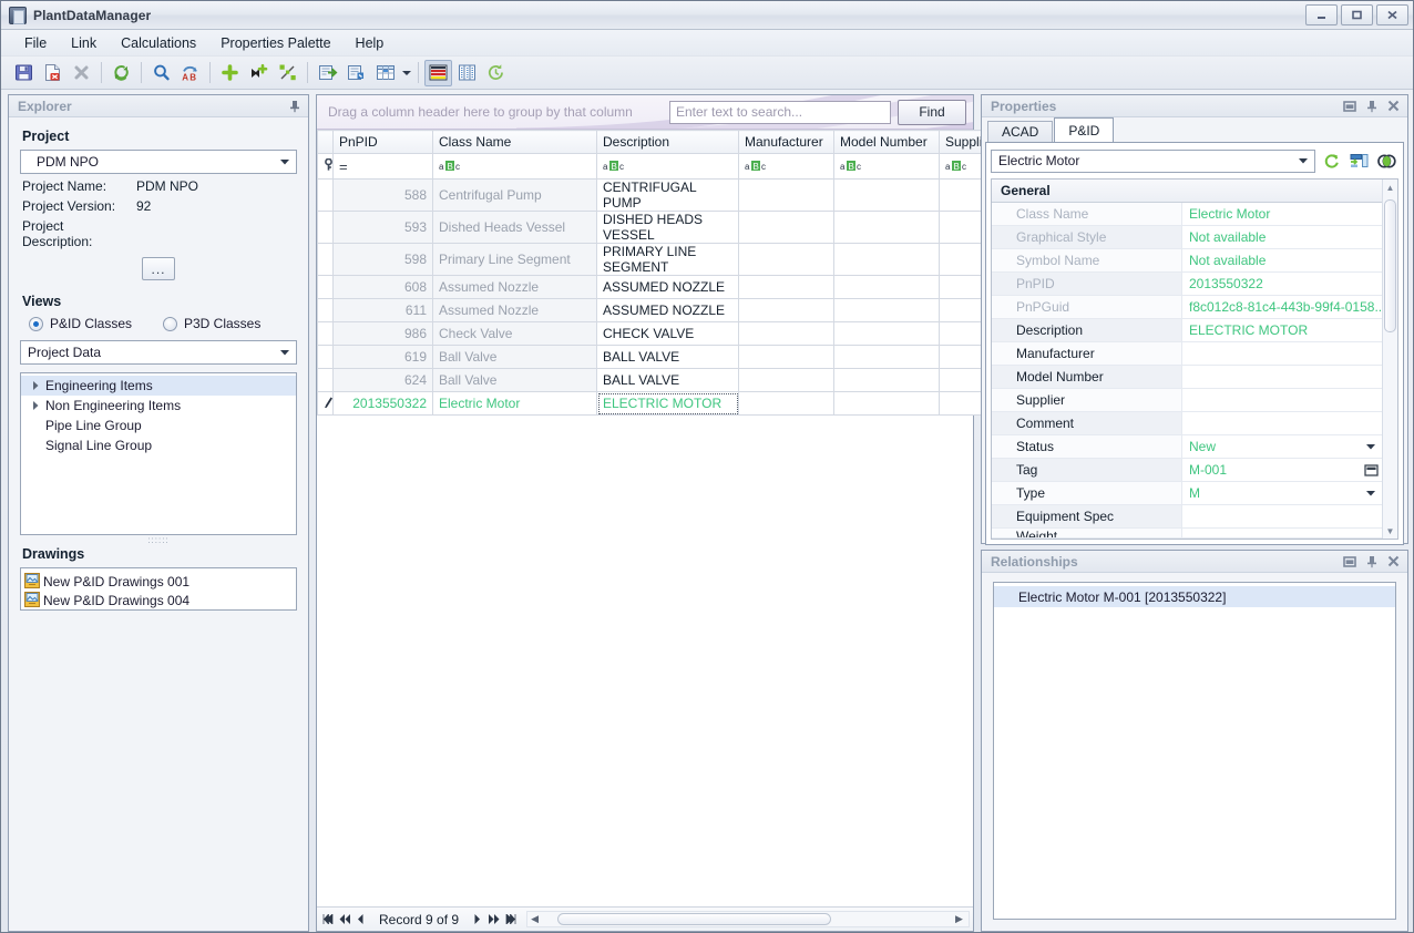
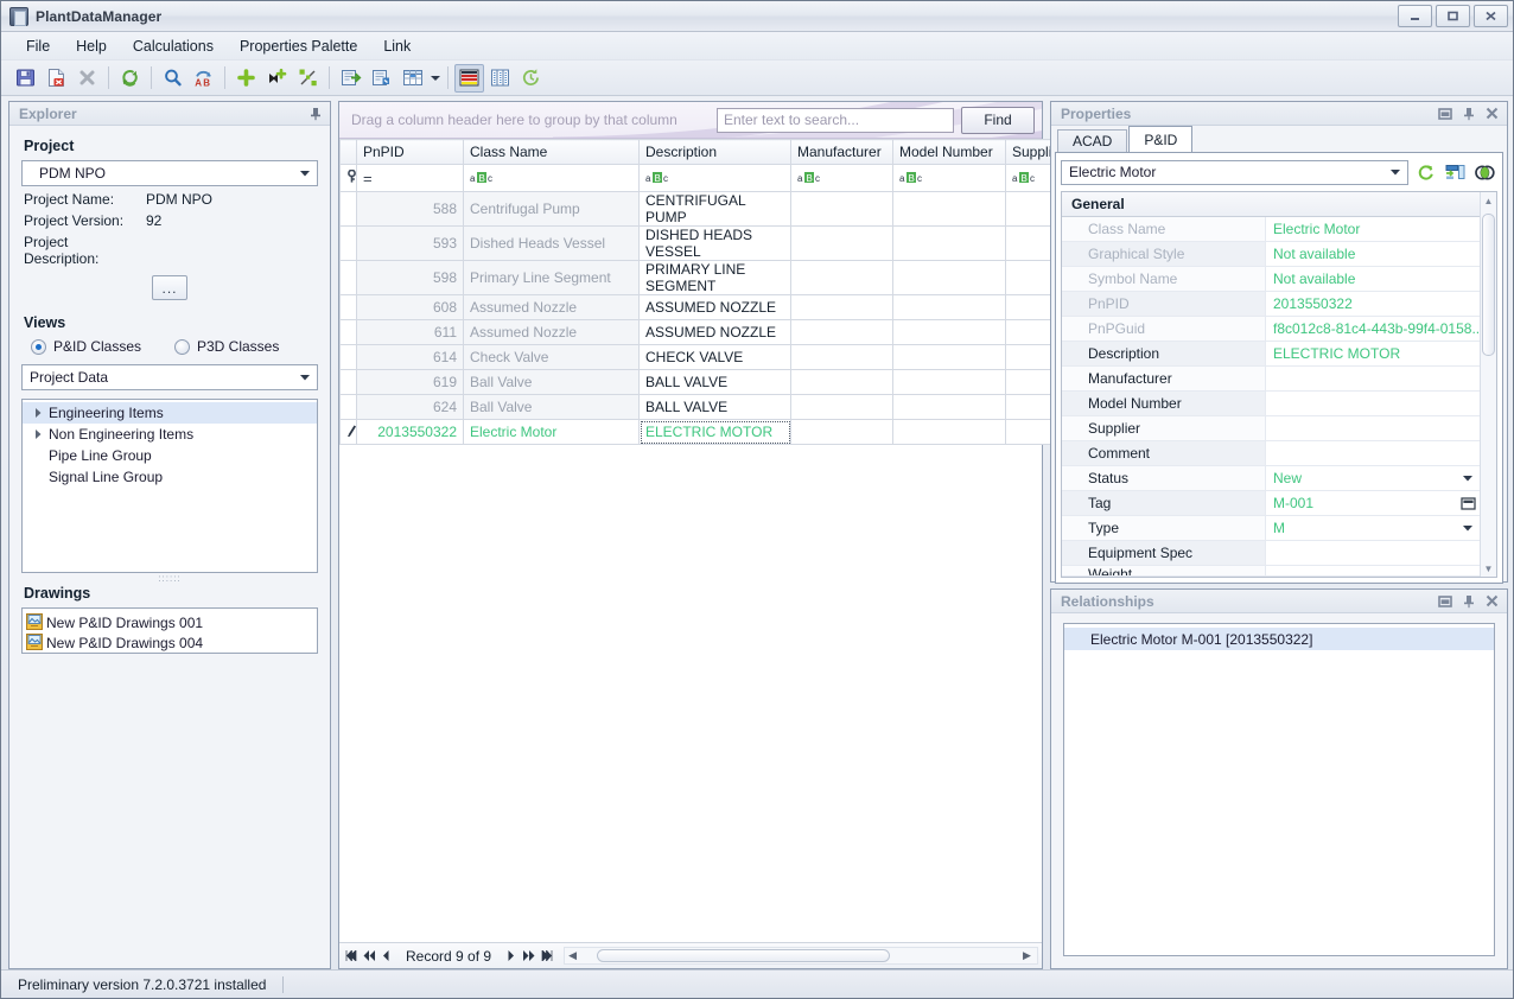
  PlantDataManager
  File
- Link
+ Help
  Calculations
  Properties Palette
- Help
+ Link
  A
  B
  Explorer
  Project
  PDM NPO
  Project Name:
  PDM NPO
  Project Version:
  92
  Project Description:
  ...
  Views
  P&ID Classes
  P3D Classes
  Project Data
  Engineering Items
  Non Engineering Items
  Pipe Line Group
  Signal Line Group
  ::::::
  Drawings
  New P&ID Drawings 001
  New P&ID Drawings 004
  Drag a column header here to group by that column
  Enter text to search...
  Find
  	PnPID	Class Name	Description	Manufacturer	Model Number	Suppl
  	=	a B c	a B c	a B c	a B c	a B c
  	588	Centrifugal Pump	CENTRIFUGAL PUMP
  	593	Dished Heads Vessel	DISHED HEADS VESSEL
  	598	Primary Line Segment	PRIMARY LINE SEGMENT
  	608	Assumed Nozzle	ASSUMED NOZZLE
  	611	Assumed Nozzle	ASSUMED NOZZLE
- 	986	Check Valve	CHECK VALVE
+ 	614	Check Valve	CHECK VALVE
  	619	Ball Valve	BALL VALVE
  	624	Ball Valve	BALL VALVE
  	2013550322	Electric Motor	ELECTRIC MOTOR
  Record 9 of 9
  ◀
  ▶
  Properties
  ACAD
  P&ID
  Electric Motor
  General
  Class Name
  Electric Motor
  Graphical Style
  Not available
  Symbol Name
  Not available
  PnPID
  2013550322
  PnPGuid
  f8c012c8-81c4-443b-99f4-0158..
  Description
  ELECTRIC MOTOR
  Manufacturer
  Model Number
  Supplier
  Comment
  Status
  New
  Tag
  M-001
  Type
  M
  Equipment Spec
  Weight
  ▲
  ▼
  Relationships
  Electric Motor M-001 [2013550322]
+ Preliminary version 7.2.0.3721 installed
